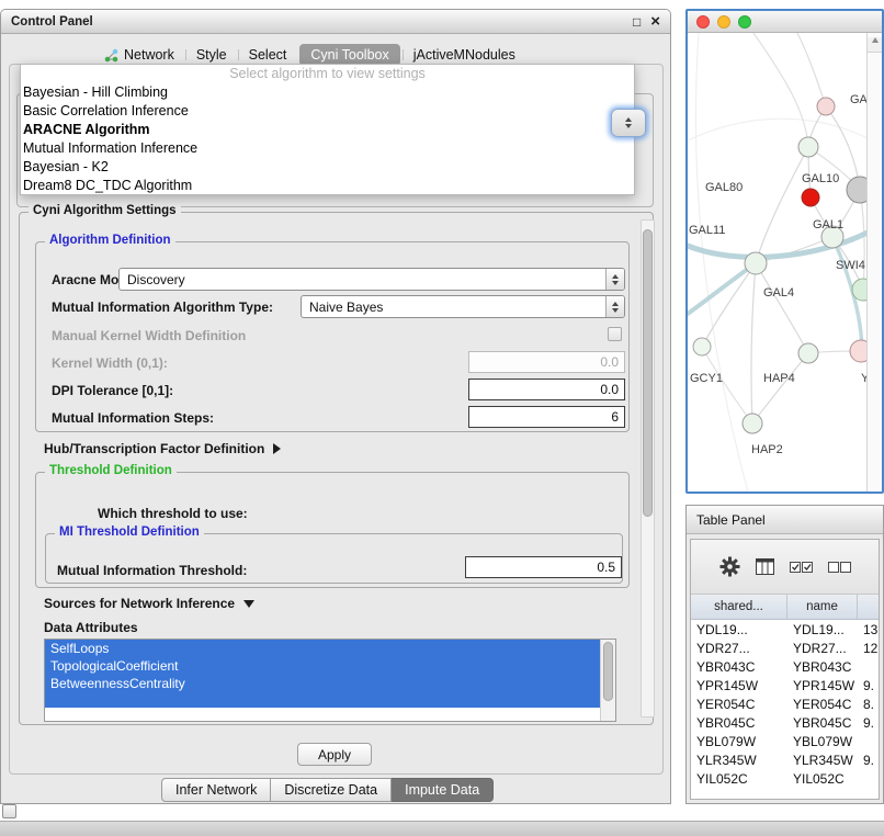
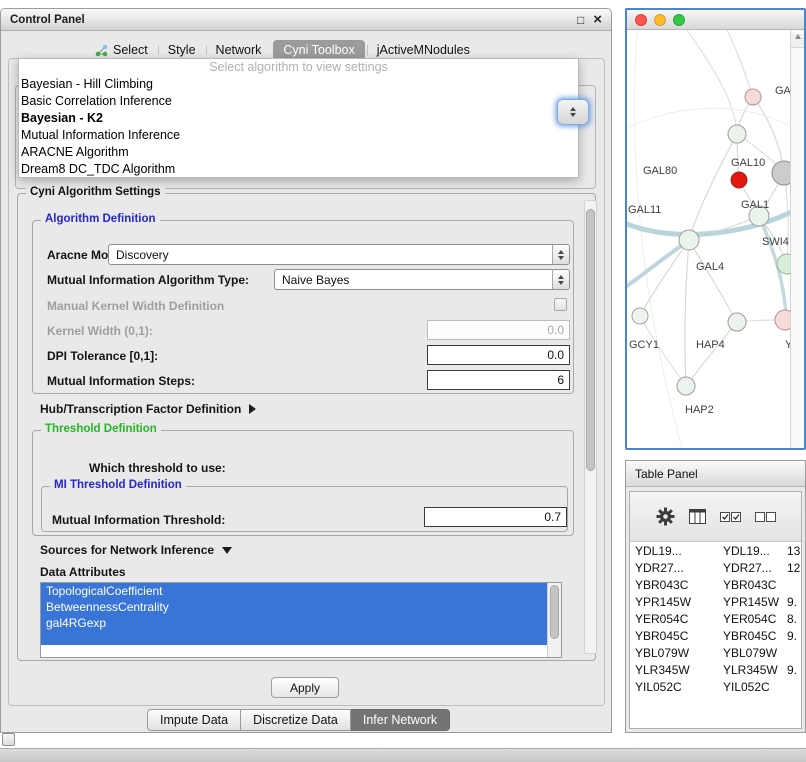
  Control Panel
  □
  ×
- Network
+ Select
  Style
- Select
+ Network
  Cyni Toolbox
  jActiveMNodules
  Select algorithm to view settings
  Bayesian - Hill Climbing
  Basic Correlation Inference
- ARACNE Algorithm
+ Bayesian - K2
  Mutual Information Inference
- Bayesian - K2
+ ARACNE Algorithm
  Dream8 DC_TDC Algorithm
  Cyni Algorithm Settings
  Algorithm Definition
  Aracne Mo
  Discovery
  Mutual Information Algorithm Type:
  Naive Bayes
  Manual Kernel Width Definition
  Kernel Width (0,1):
  0.0
  DPI Tolerance [0,1]:
  0.0
  Mutual Information Steps:
  6
  Hub/Transcription Factor Definition
  Threshold Definition
  Which threshold to use:
  MI Threshold Definition
  Mutual Information Threshold:
- 0.5
+ 0.7
  Sources for Network Inference
  Data Attributes
- SelfLoops
  TopologicalCoefficient
  BetweennessCentrality
+ gal4RGexp
  Apply
- Infer Network
+ Impute Data
  Discretize Data
- Impute Data
+ Infer Network
  GAL80
  GAL10
  GAL11
  GAL1
  SWI4
  GAL4
  GCY1
  HAP4
  Y
  HAP2
  Table Panel
- shared...
- name
  YDL19...
  YDL19...
  13
  YDR27...
  YDR27...
  12
  YBR043C
  YBR043C
  YPR145W
  YPR145W
  9.
  YER054C
  YER054C
  8.
  YBR045C
  YBR045C
  9.
  YBL079W
  YBL079W
  YLR345W
  YLR345W
  9.
  YIL052C
  YIL052C
